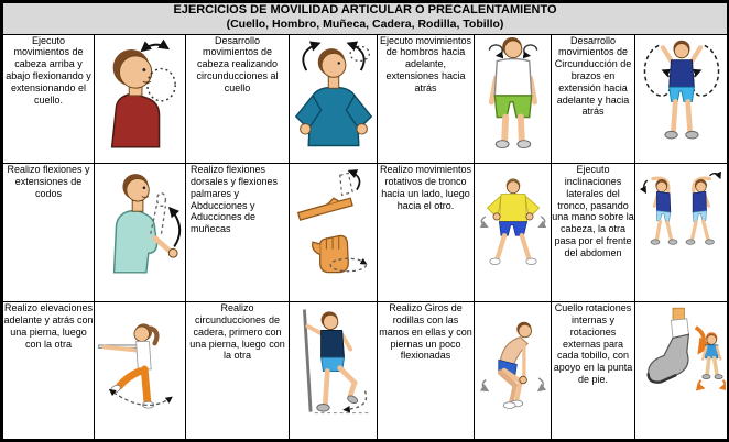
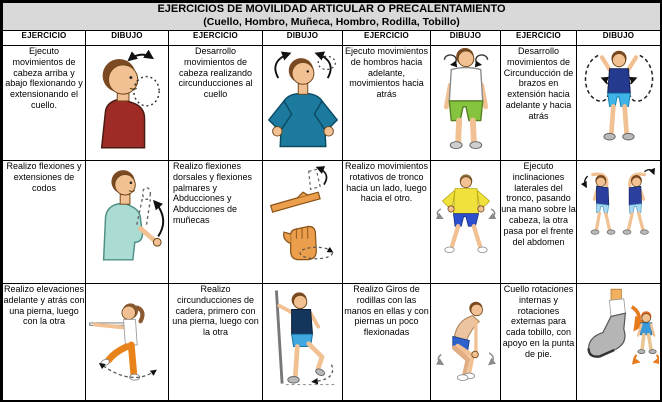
- EJERCICIOS DE MOVILIDAD ARTICULAR O PRECALENTAMIENTO (Cuello, Hombro, Muñeca, Cadera, Rodilla, Tobillo)
+ EJERCICIOS DE MOVILIDAD ARTICULAR O PRECALENTAMIENTO (Cuello, Hombro, Muñeca, Hombro, Rodilla, Tobillo)
+ EJERCICIO	DIBUJO	EJERCICIO	DIBUJO	EJERCICIO	DIBUJO	EJERCICIO	DIBUJO
- Ejecuto movimientos de cabeza arriba y abajo flexionando y extensionando el cuello.		Desarrollo movimientos de cabeza realizando circunducciones al cuello		Ejecuto movimientos de hombros hacia adelante, extensiones hacia atrás		Desarrollo movimientos de Circunducción de brazos en extensión hacia adelante y hacia atrás
+ Ejecuto movimientos de cabeza arriba y abajo flexionando y extensionando el cuello.		Desarrollo movimientos de cabeza realizando circunducciones al cuello		Ejecuto movimientos de hombros hacia adelante, movimientos hacia atrás		Desarrollo movimientos de Circunducción de brazos en extensión hacia adelante y hacia atrás
- Realizo flexiones y extensiones de codos		Realizo flexiones dorsales y flexiones palmares y Abducciones y Aducciones de muñecas		Realizo movimientos rotativos de tronco hacia un lado, luego hacia el otro.		Ejecuto inclinaciones laterales del tronco, pasando una mano sobre la cabeza, la otra pasa por el frente del abdomen
+ Realizo flexiones y extensiones de codos		Realizo flexiones dorsales y flexiones palmares y Abducciones y Abducciones de muñecas		Realizo movimientos rotativos de tronco hacia un lado, luego hacia el otro.		Ejecuto inclinaciones laterales del tronco, pasando una mano sobre la cabeza, la otra pasa por el frente del abdomen
  Realizo elevaciones adelante y atrás con una pierna, luego con la otra		Realizo circunducciones de cadera, primero con una pierna, luego con la otra		Realizo Giros de rodillas con las manos en ellas y con piernas un poco flexionadas		Cuello rotaciones internas y rotaciones externas para cada tobillo, con apoyo en la punta de pie.
